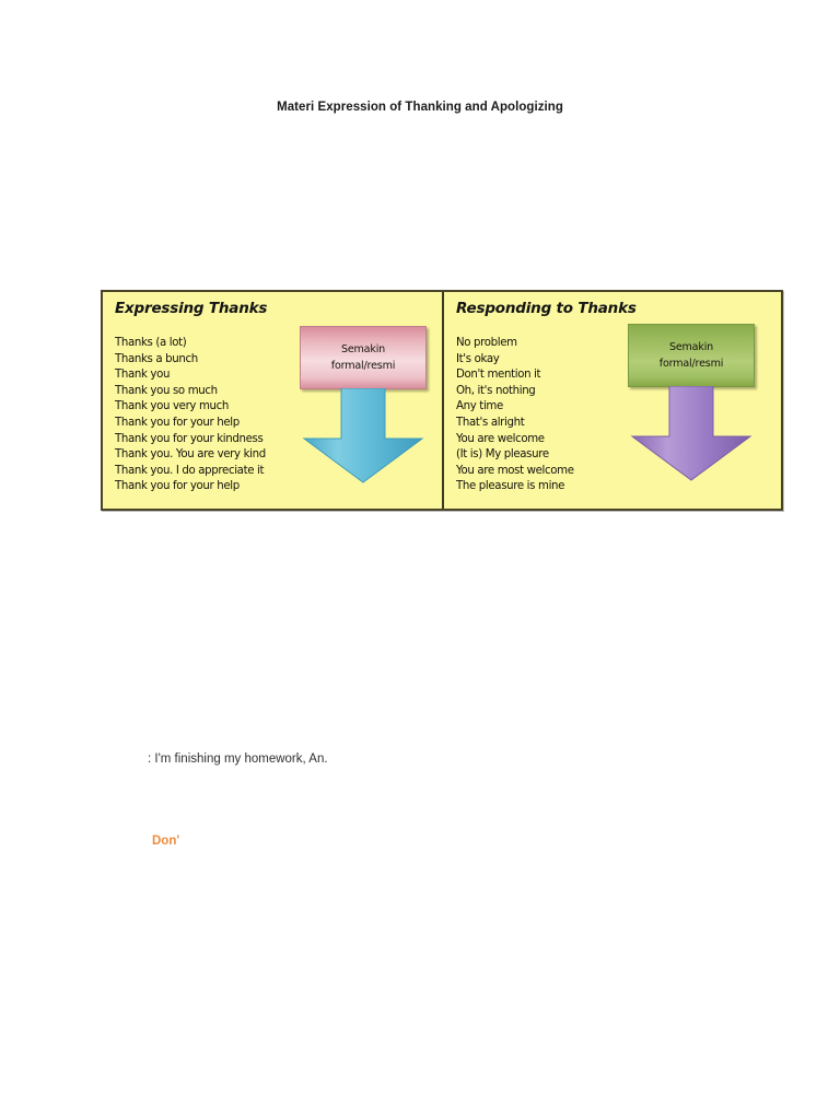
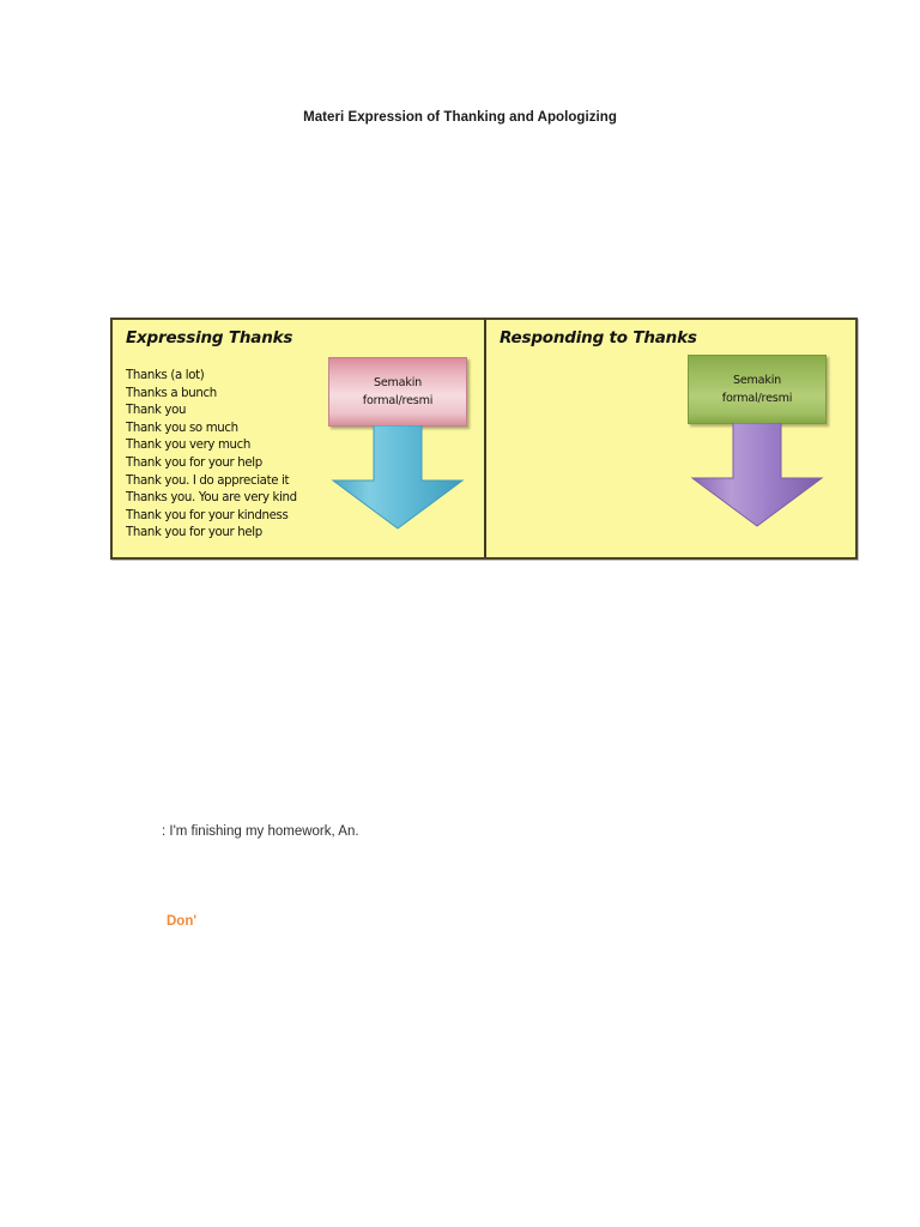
  Materi Expression of Thanking and Apologizing
  Expressing Thanks
  Thanks (a lot)
  Thanks a bunch
  Thank you
  Thank you so much
  Thank you very much
  Thank you for your help
- Thank you for your kindness
+ Thank you. I do appreciate it
- Thank you. You are very kind
+ Thanks you. You are very kind
- Thank you. I do appreciate it
+ Thank you for your kindness
  Thank you for your help
  Semakin
  formal/resmi
  Responding to Thanks
- No problem
- It's okay
- Don't mention it
- Oh, it's nothing
- Any time
- That's alright
- You are welcome
- (It is) My pleasure
- You are most welcome
- The pleasure is mine
  Semakin
  formal/resmi
  : I'm finishing my homework, An.
  Don'
